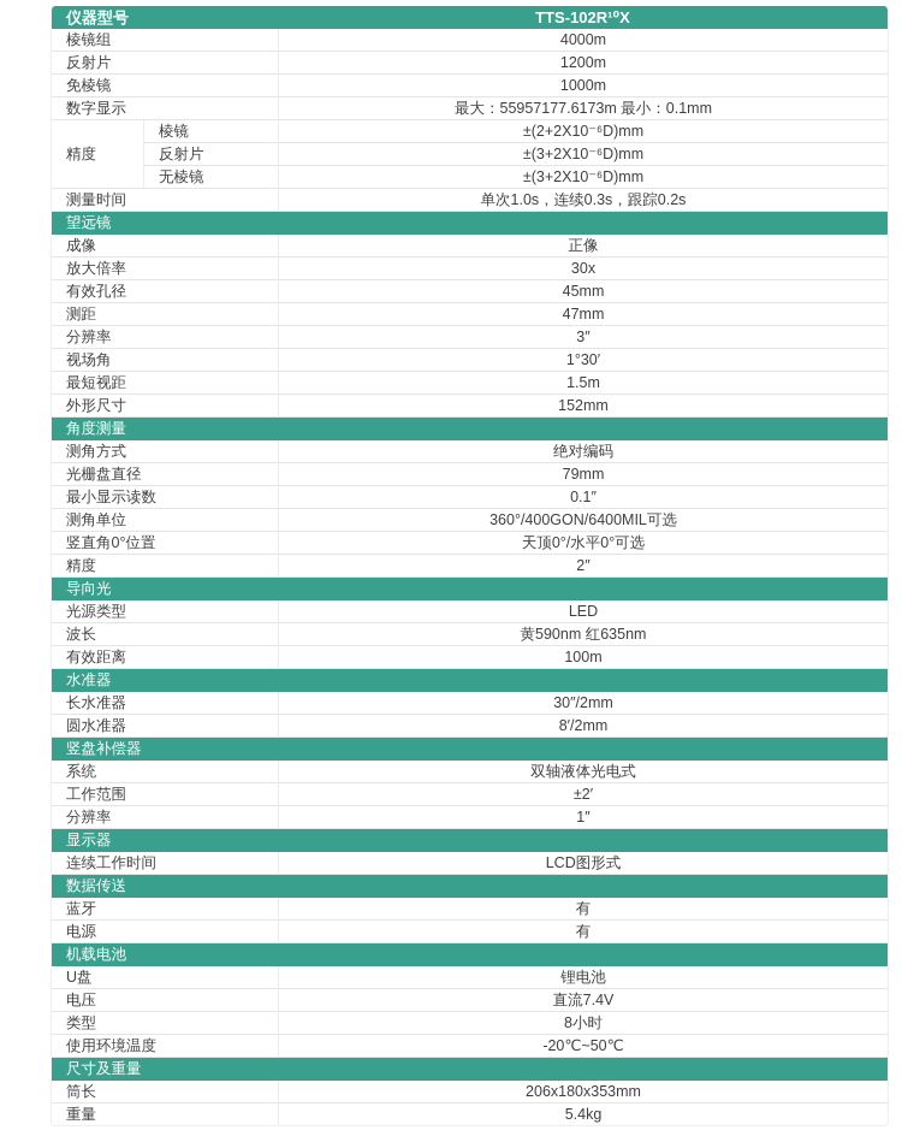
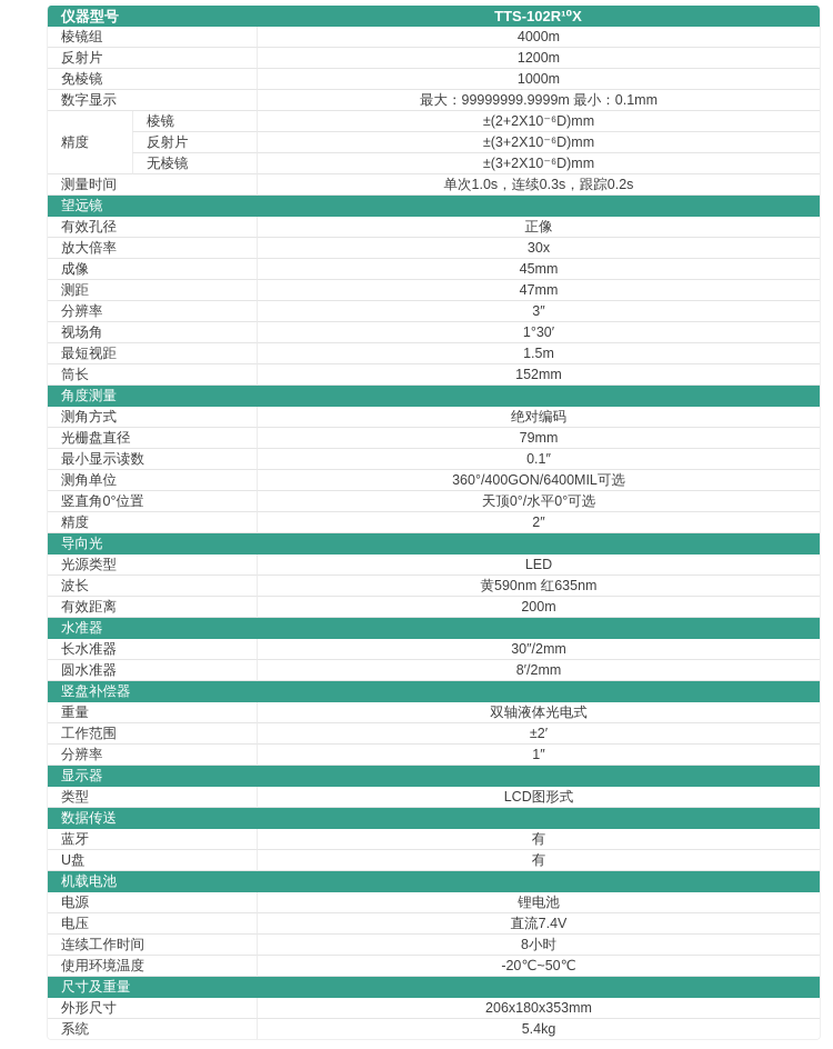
  仪器型号	TTS-102R¹⁰X
  棱镜组	4000m
  反射片	1200m
  免棱镜	1000m
- 数字显示	最大：55957177.6173m 最小：0.1mm
+ 数字显示	最大：99999999.9999m 最小：0.1mm
  精度	棱镜	±(2+2X10⁻⁶D)mm
  反射片	±(3+2X10⁻⁶D)mm
  无棱镜	±(3+2X10⁻⁶D)mm
  测量时间	单次1.0s，连续0.3s，跟踪0.2s
  望远镜
- 成像	正像
+ 有效孔径	正像
  放大倍率	30x
- 有效孔径	45mm
+ 成像	45mm
  测距	47mm
  分辨率	3″
  视场角	1°30′
  最短视距	1.5m
- 外形尺寸	152mm
+ 筒长	152mm
  角度测量
  测角方式	绝对编码
  光栅盘直径	79mm
  最小显示读数	0.1″
  测角单位	360°/400GON/6400MIL可选
  竖直角0°位置	天顶0°/水平0°可选
  精度	2″
  导向光
  光源类型	LED
  波长	黄590nm 红635nm
- 有效距离	100m
+ 有效距离	200m
  水准器
  长水准器	30″/2mm
  圆水准器	8′/2mm
  竖盘补偿器
- 系统	双轴液体光电式
+ 重量	双轴液体光电式
  工作范围	±2′
  分辨率	1″
  显示器
- 连续工作时间	LCD图形式
+ 类型	LCD图形式
  数据传送
  蓝牙	有
- 电源	有
+ U盘	有
  机载电池
- U盘	锂电池
+ 电源	锂电池
  电压	直流7.4V
- 类型	8小时
+ 连续工作时间	8小时
  使用环境温度	-20℃~50℃
  尺寸及重量
- 筒长	206x180x353mm
+ 外形尺寸	206x180x353mm
- 重量	5.4kg
+ 系统	5.4kg
